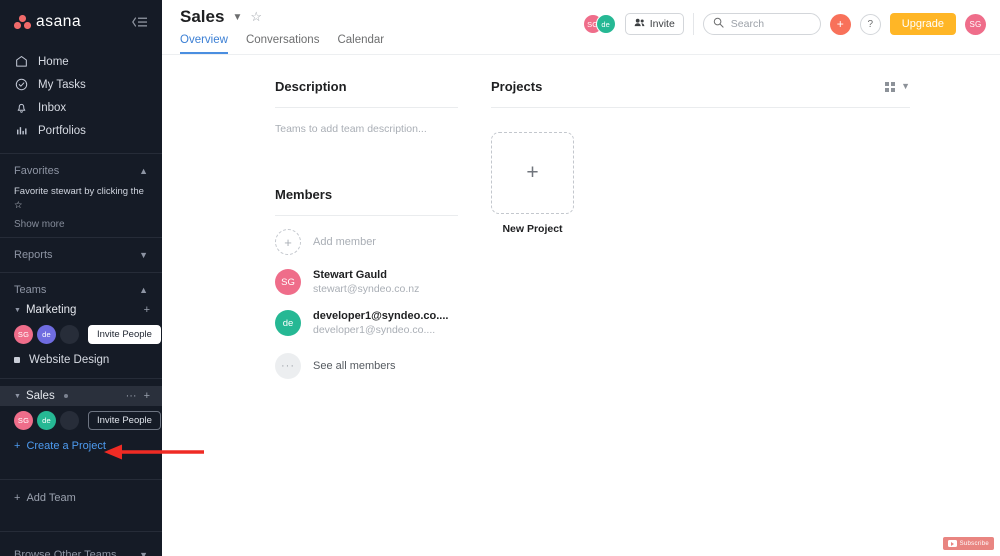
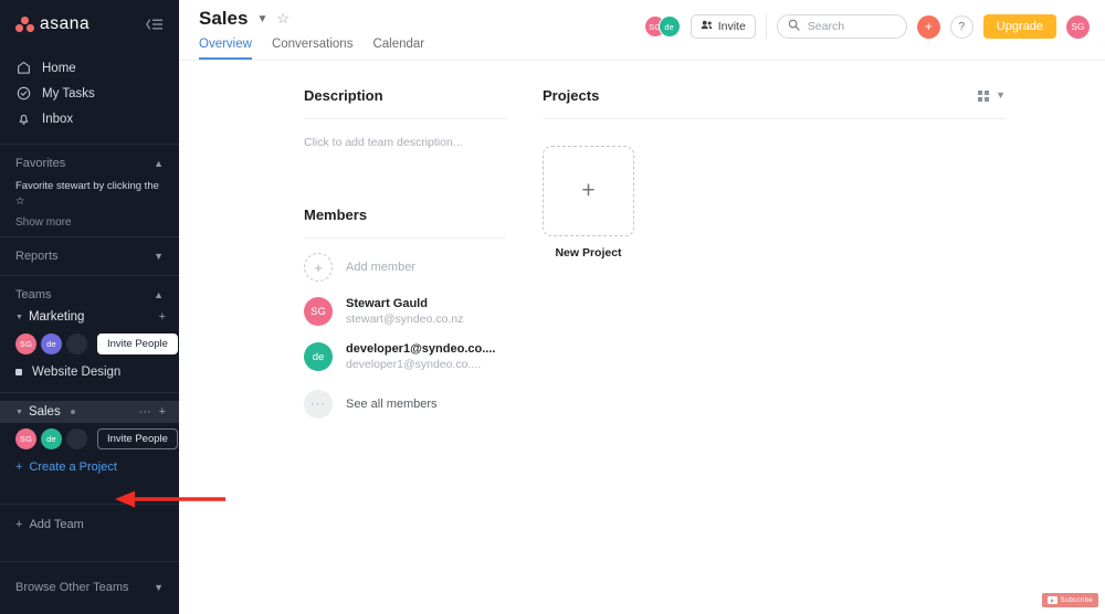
  asana
  Home
  My Tasks
  Inbox
- Portfolios
  Favorites
  ▲
  Favorite stewart by clicking the ☆
  Show more
  Reports
  ▼
  Teams
  ▲
  Marketing
  +
  SG
  de
  Invite People
  Website Design
  Sales
  ···
  +
  SG
  de
  Invite People
  +
  Create a Project
  +
  Add Team
  Browse Other Teams
  ▼
  Sales
  ▼
  ☆
  Overview
  Conversations
  Calendar
  de
  Invite
  Search
  +
  ?
  Upgrade
  SG
  Description
- Teams to add team description...
+ Click to add team description...
  Members
  +
  Add member
  SG
  Stewart Gauld
  stewart@syndeo.co.nz
  de
  developer1@syndeo.co....
  developer1@syndeo.co....
  ···
  See all members
  Projects
  ▼
  +
  New Project
